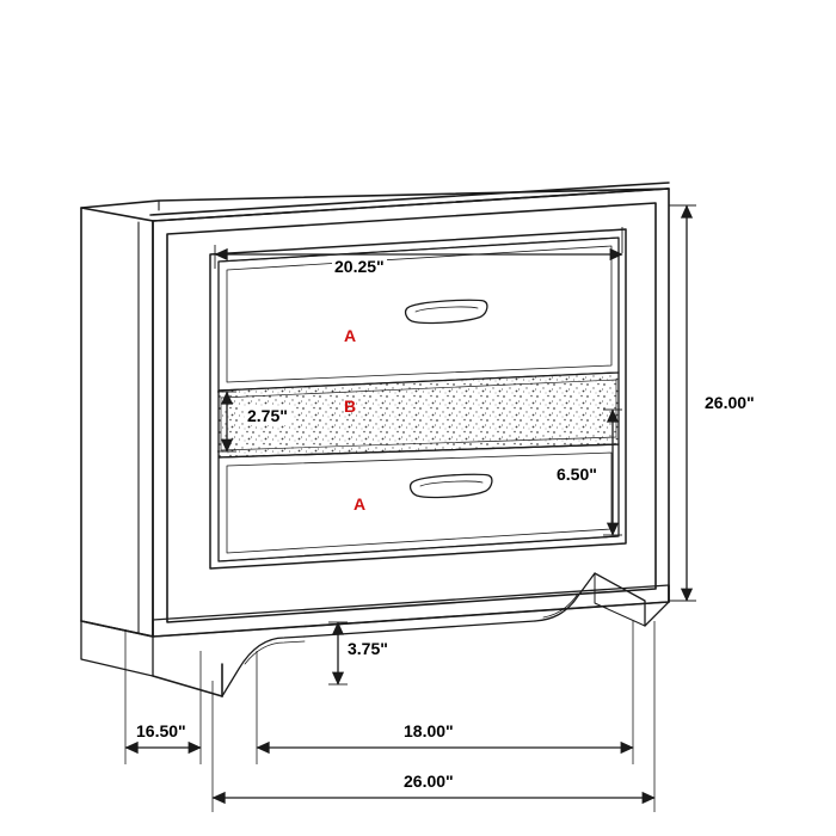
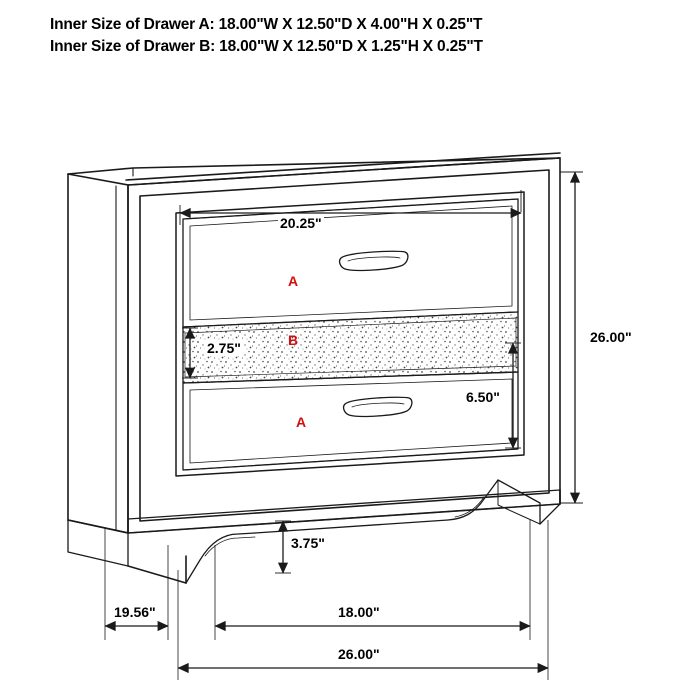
+ Inner Size of Drawer A: 18.00"W X 12.50"D X 4.00"H X 0.25"T
+ Inner Size of Drawer B: 18.00"W X 12.50"D X 1.25"H X 0.25"T
  20.25"
  26.00"
  2.75"
  6.50"
  3.75"
- 16.50"
+ 19.56"
  18.00"
  26.00"
  A
  B
  A
